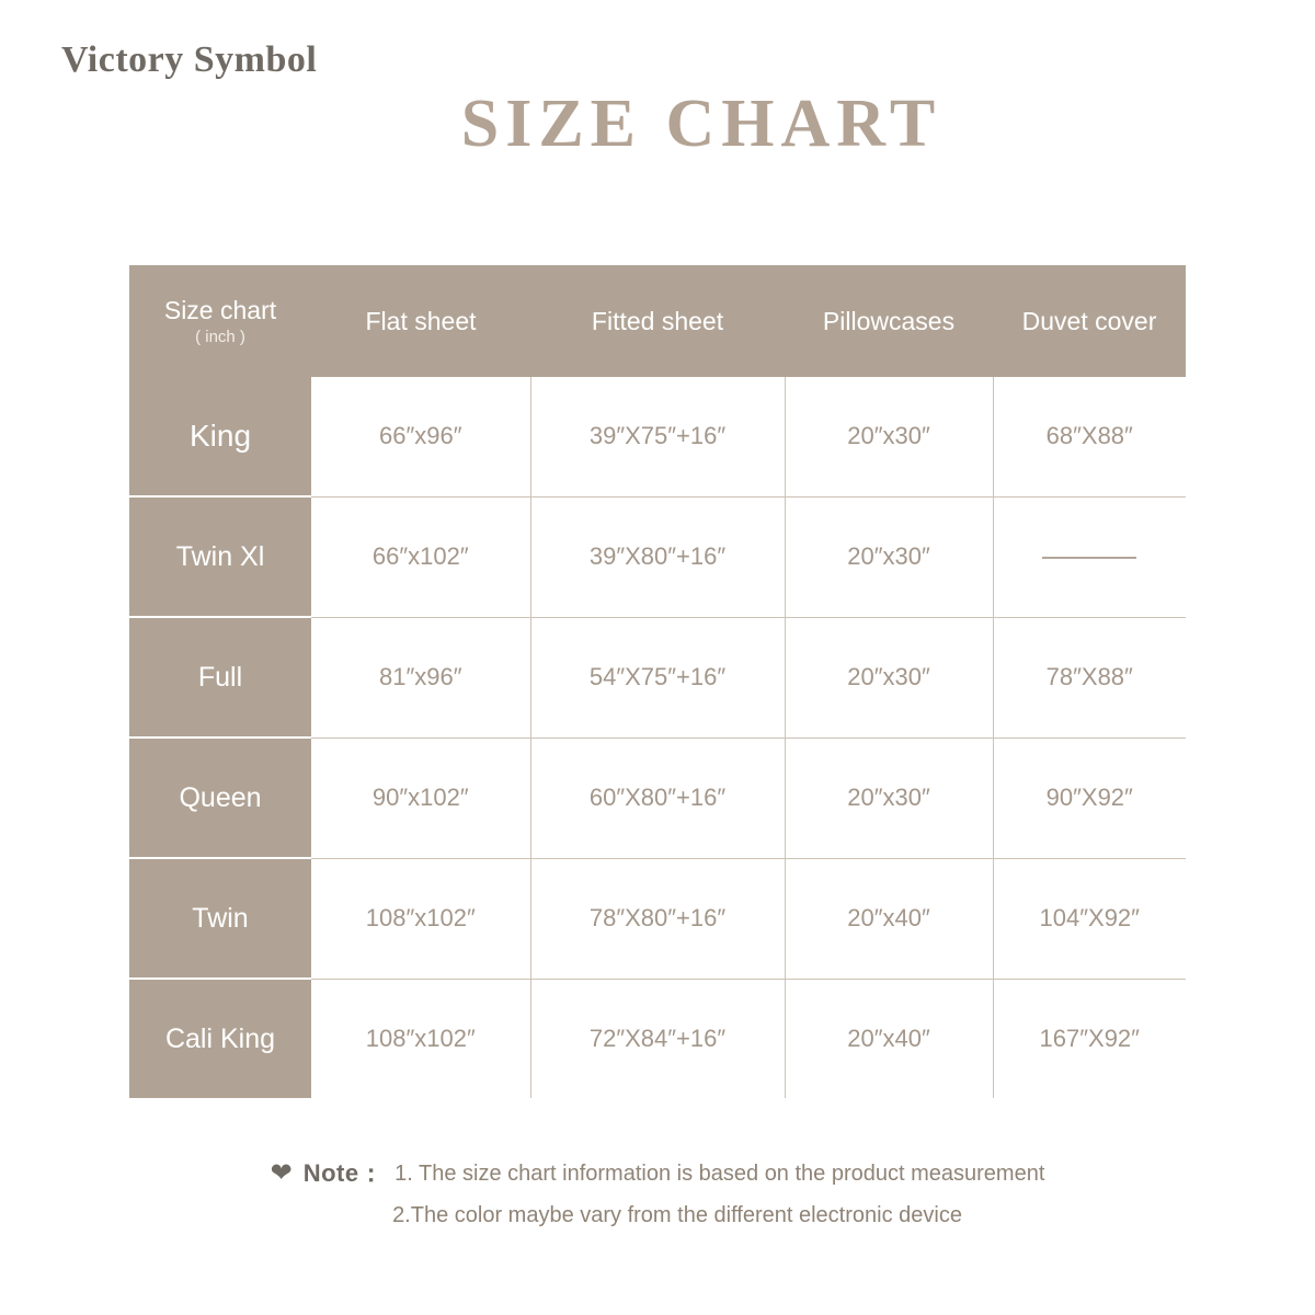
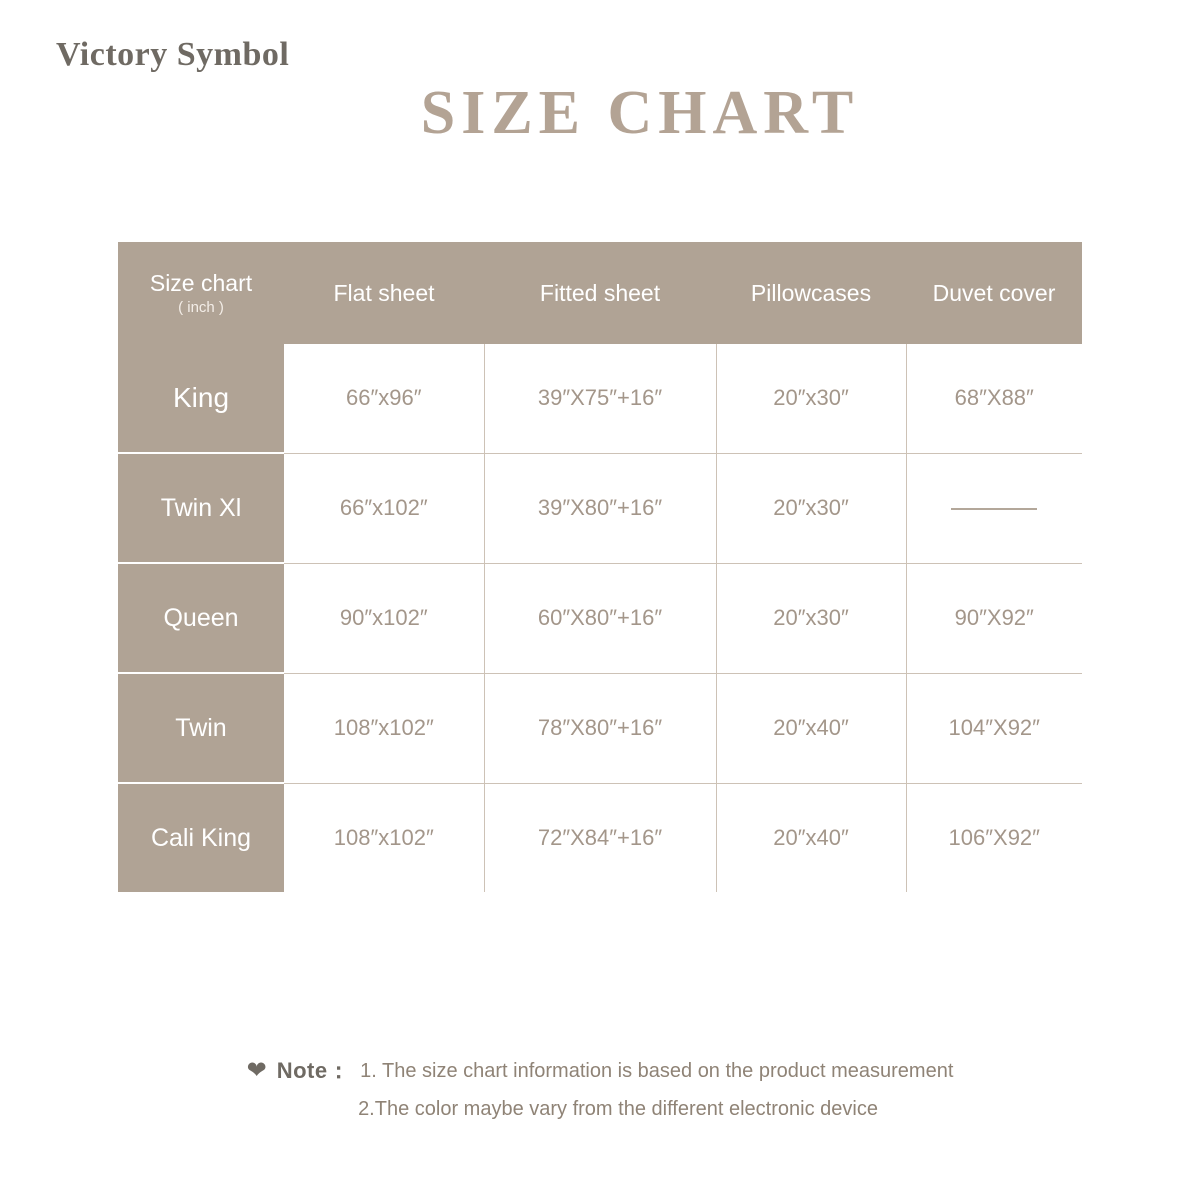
  Victory Symbol
  SIZE CHART
  Size chart ( inch )	Flat sheet	Fitted sheet	Pillowcases	Duvet cover
  King	66″x96″	39″X75″+16″	20″x30″	68″X88″
  Twin Xl	66″x102″	39″X80″+16″	20″x30″
- Full	81″x96″	54″X75″+16″	20″x30″	78″X88″
  Queen	90″x102″	60″X80″+16″	20″x30″	90″X92″
  Twin	108″x102″	78″X80″+16″	20″x40″	104″X92″
- Cali King	108″x102″	72″X84″+16″	20″x40″	167″X92″
+ Cali King	108″x102″	72″X84″+16″	20″x40″	106″X92″
  ❤
  Note：
  1. The size chart information is based on the product measurement
  2.The color maybe vary from the different electronic device
